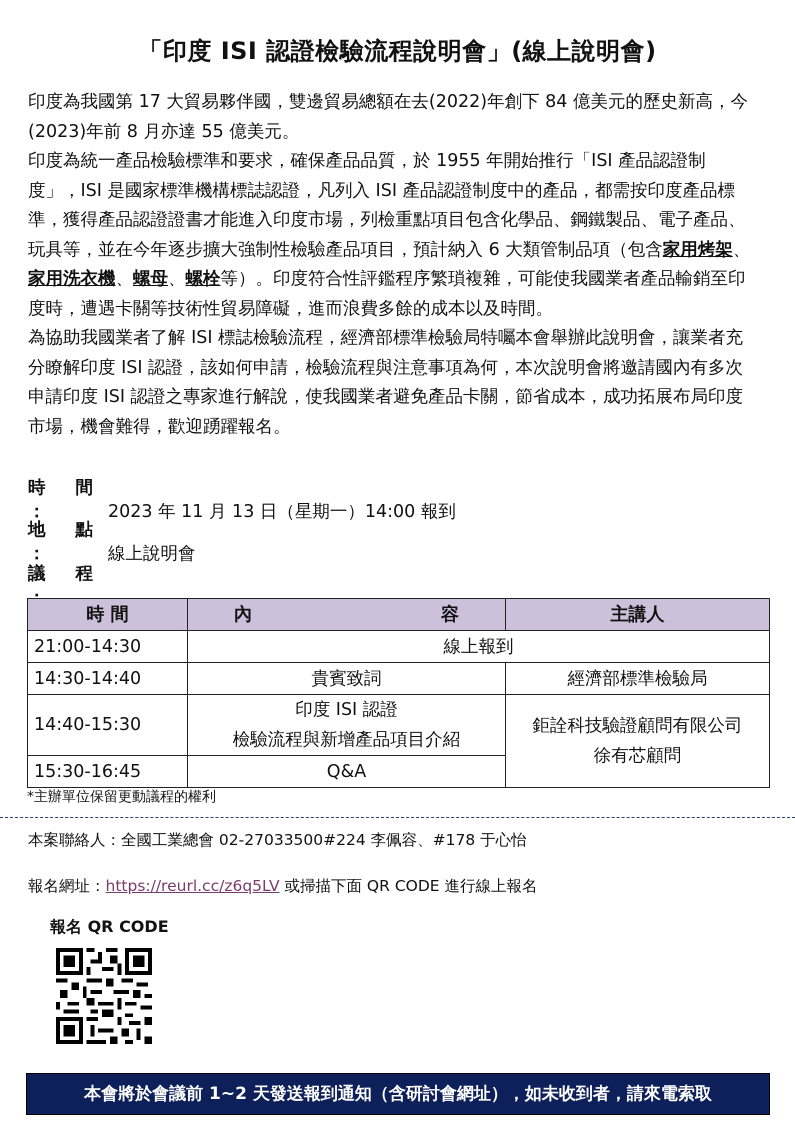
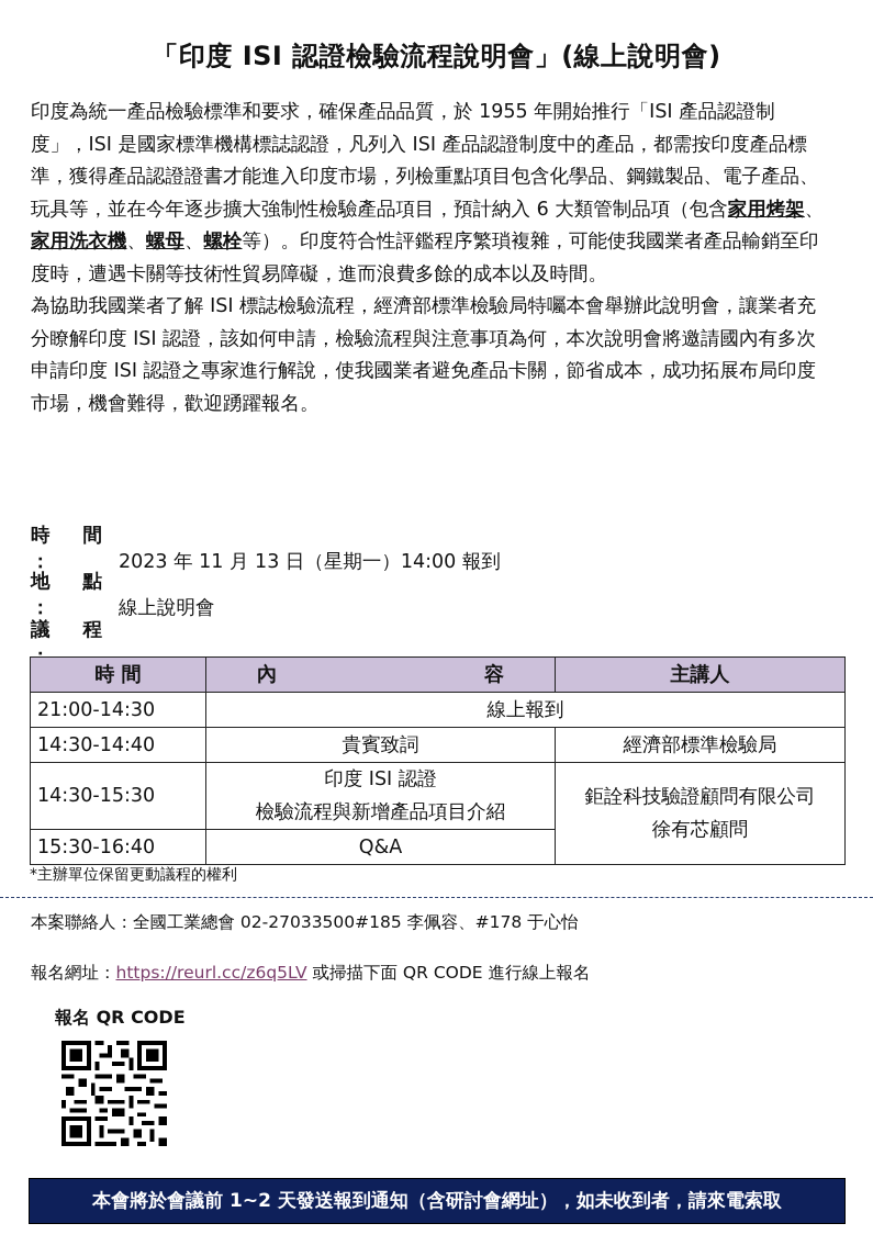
  「印度 ISI 認證檢驗流程說明會」(線上說明會)
- 印度為我國第 17 大貿易夥伴國，雙邊貿易總額在去(2022)年創下 84 億美元的歷史新高，今(2023)年前 8 月亦達 55 億美元。
  印度為統一產品檢驗標準和要求，確保產品品質，於 1955 年開始推行「ISI 產品認證制度」，ISI 是國家標準機構標誌認證，凡列入 ISI 產品認證制度中的產品，都需按印度產品標準，獲得產品認證證書才能進入印度市場，列檢重點項目包含化學品、鋼鐵製品、電子產品、玩具等，並在今年逐步擴大強制性檢驗產品項目，預計納入 6 大類管制品項（包含家用烤架、家用洗衣機、螺母、螺栓等）。印度符合性評鑑程序繁瑣複雜，可能使我國業者產品輸銷至印度時，遭遇卡關等技術性貿易障礙，進而浪費多餘的成本以及時間。
  為協助我國業者了解 ISI 標誌檢驗流程，經濟部標準檢驗局特囑本會舉辦此說明會，讓業者充分瞭解印度 ISI 認證，該如何申請，檢驗流程與注意事項為何，本次說明會將邀請國內有多次申請印度 ISI 認證之專家進行解說，使我國業者避免產品卡關，節省成本，成功拓展布局印度市場，機會難得，歡迎踴躍報名。
  時 間： 2023 年 11 月 13 日（星期一）14:00 報到
  地 點： 線上說明會
  時 間	內 容	主講人
  21:00-14:30	線上報到
  14:30-14:40	貴賓致詞	經濟部標準檢驗局
- 14:40-15:30	印度 ISI 認證檢驗流程與新增產品項目介紹	鉅詮科技驗證顧問有限公司徐有芯顧問
+ 14:30-15:30	印度 ISI 認證檢驗流程與新增產品項目介紹	鉅詮科技驗證顧問有限公司徐有芯顧問
- 15:30-16:45	Q&A
+ 15:30-16:40	Q&A
  *主辦單位保留更動議程的權利
- 本案聯絡人：全國工業總會 02-27033500#224 李佩容、#178 于心怡
+ 本案聯絡人：全國工業總會 02-27033500#185 李佩容、#178 于心怡
  報名網址：https://reurl.cc/z6q5LV 或掃描下面 QR CODE 進行線上報名
  報名 QR CODE
  本會將於會議前 1~2 天發送報到通知（含研討會網址），如未收到者，請來電索取
